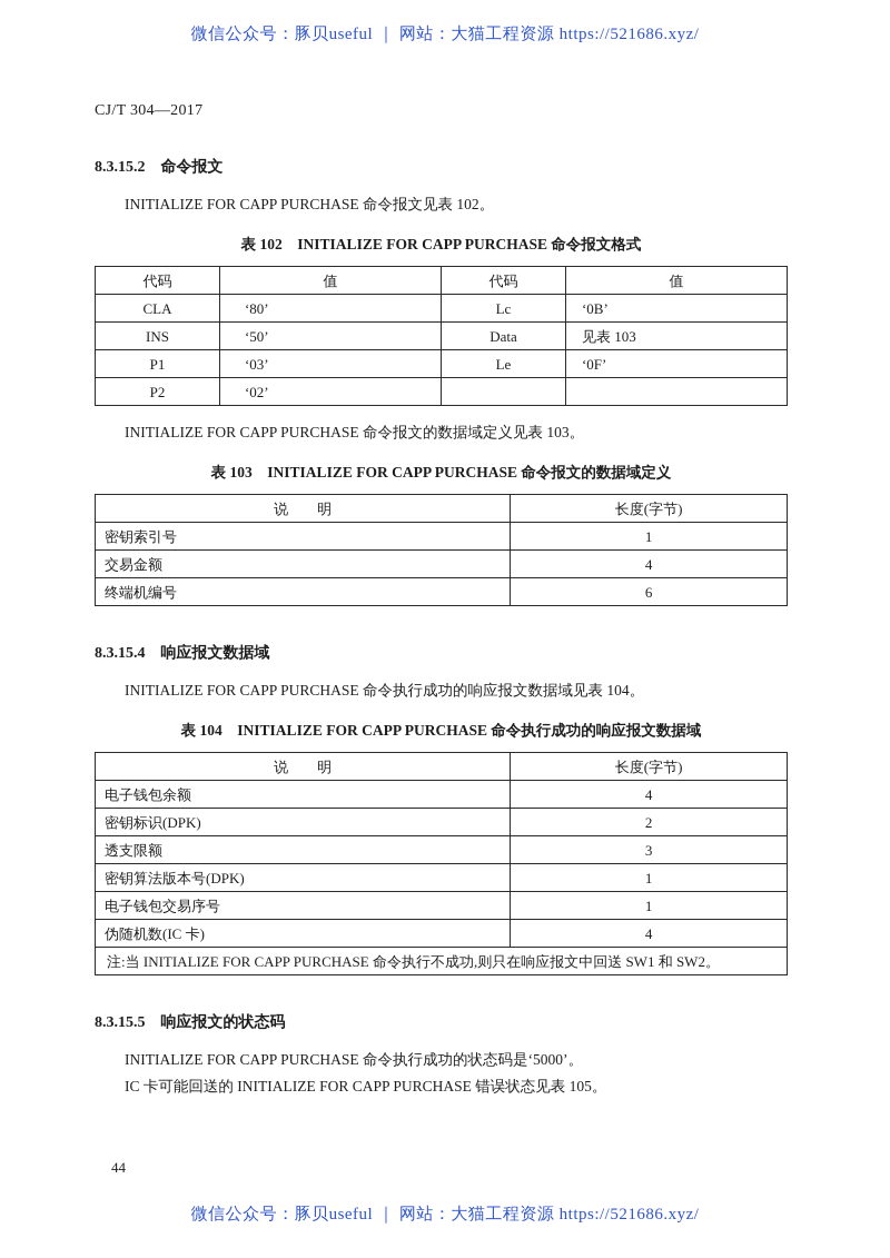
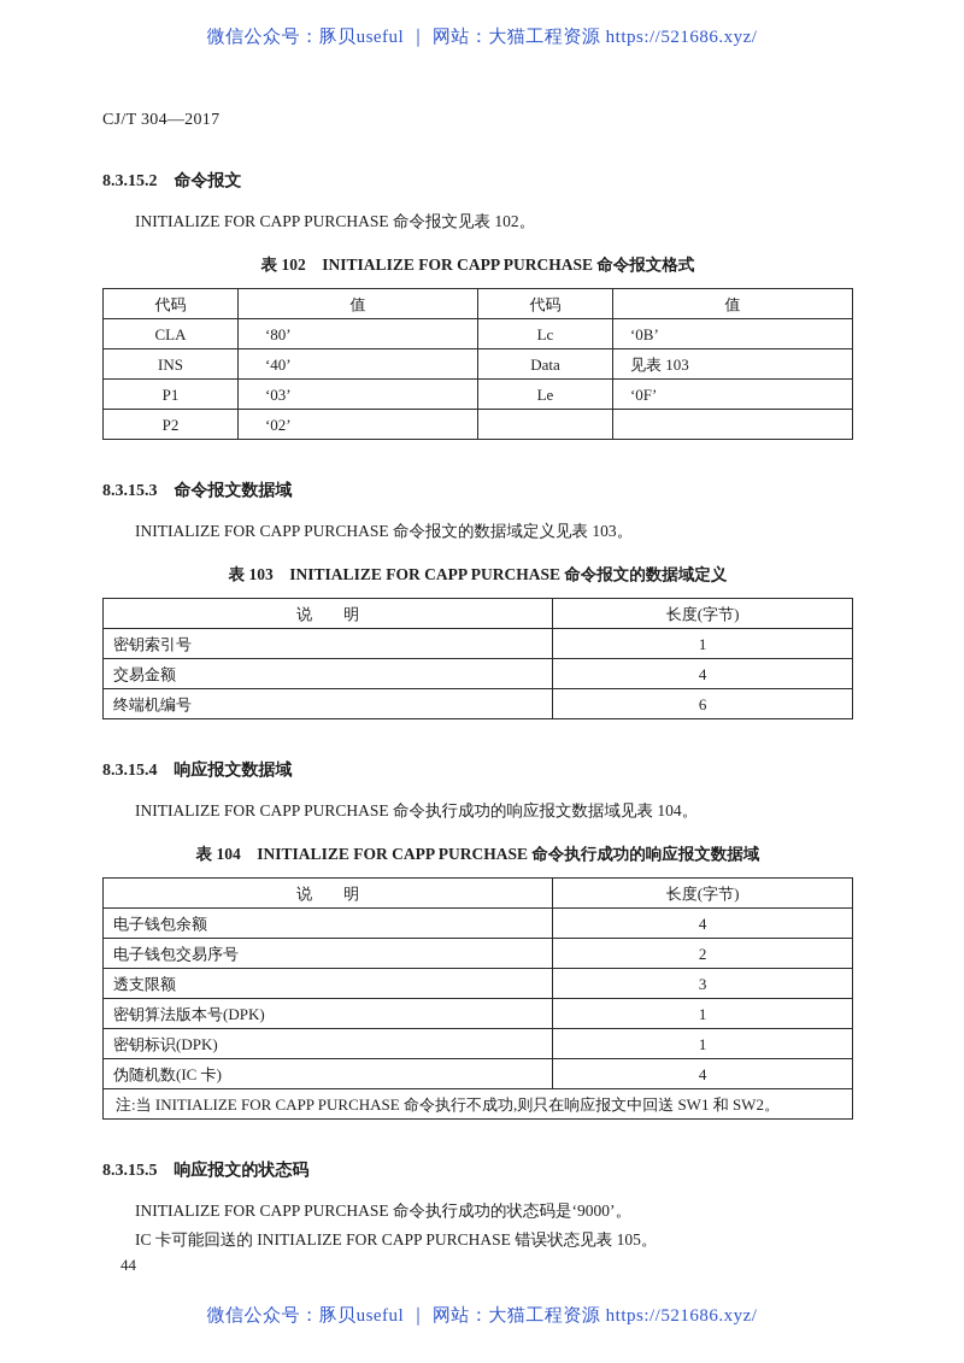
  微信公众号：豚贝useful ｜ 网站：大猫工程资源 https://521686.xyz/
  CJ/T 304—2017
  8.3.15.2 命令报文
  INITIALIZE FOR CAPP PURCHASE 命令报文见表 102。
  表 102 INITIALIZE FOR CAPP PURCHASE 命令报文格式
  代码	值	代码	值
  CLA	‘80’	Lc	‘0B’
- INS	‘50’	Data	见表 103
+ INS	‘40’	Data	见表 103
  P1	‘03’	Le	‘0F’
  P2	‘02’
+ 8.3.15.3 命令报文数据域
  INITIALIZE FOR CAPP PURCHASE 命令报文的数据域定义见表 103。
  表 103 INITIALIZE FOR CAPP PURCHASE 命令报文的数据域定义
  说 明	长度(字节)
  密钥索引号	1
  交易金额	4
  终端机编号	6
  8.3.15.4 响应报文数据域
  INITIALIZE FOR CAPP PURCHASE 命令执行成功的响应报文数据域见表 104。
  表 104 INITIALIZE FOR CAPP PURCHASE 命令执行成功的响应报文数据域
  说 明	长度(字节)
  电子钱包余额	4
- 密钥标识(DPK)	2
+ 电子钱包交易序号	2
  透支限额	3
  密钥算法版本号(DPK)	1
- 电子钱包交易序号	1
+ 密钥标识(DPK)	1
  伪随机数(IC 卡)	4
  注:当 INITIALIZE FOR CAPP PURCHASE 命令执行不成功,则只在响应报文中回送 SW1 和 SW2。
  8.3.15.5 响应报文的状态码
- INITIALIZE FOR CAPP PURCHASE 命令执行成功的状态码是‘5000’。
+ INITIALIZE FOR CAPP PURCHASE 命令执行成功的状态码是‘9000’。
  IC 卡可能回送的 INITIALIZE FOR CAPP PURCHASE 错误状态见表 105。
  44
  微信公众号：豚贝useful ｜ 网站：大猫工程资源 https://521686.xyz/
